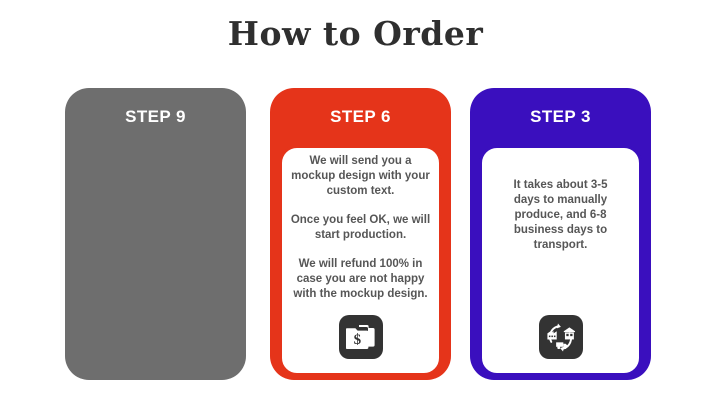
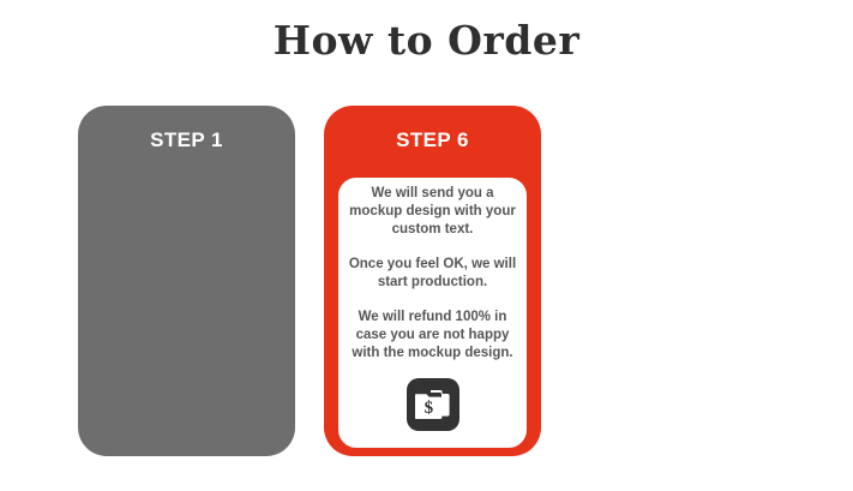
  How to Order
- STEP 9
+ STEP 1
  STEP 6
  We will send you a
  mockup design with your
  custom text.
  Once you feel OK, we will
  start production.
  We will refund 100% in
  case you are not happy
  with the mockup design.
  $
- STEP 3
- It takes about 3-5
- days to manually
- produce, and 6-8
- business days to
- transport.
